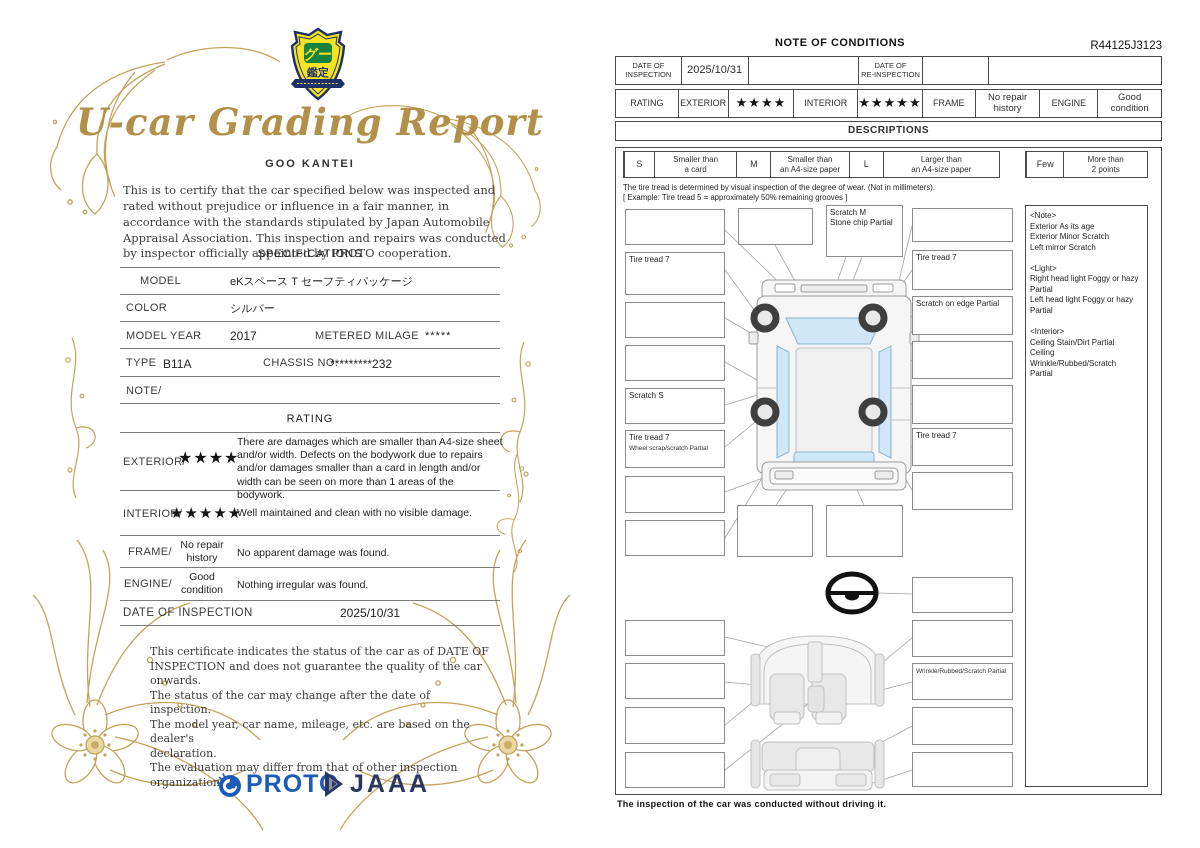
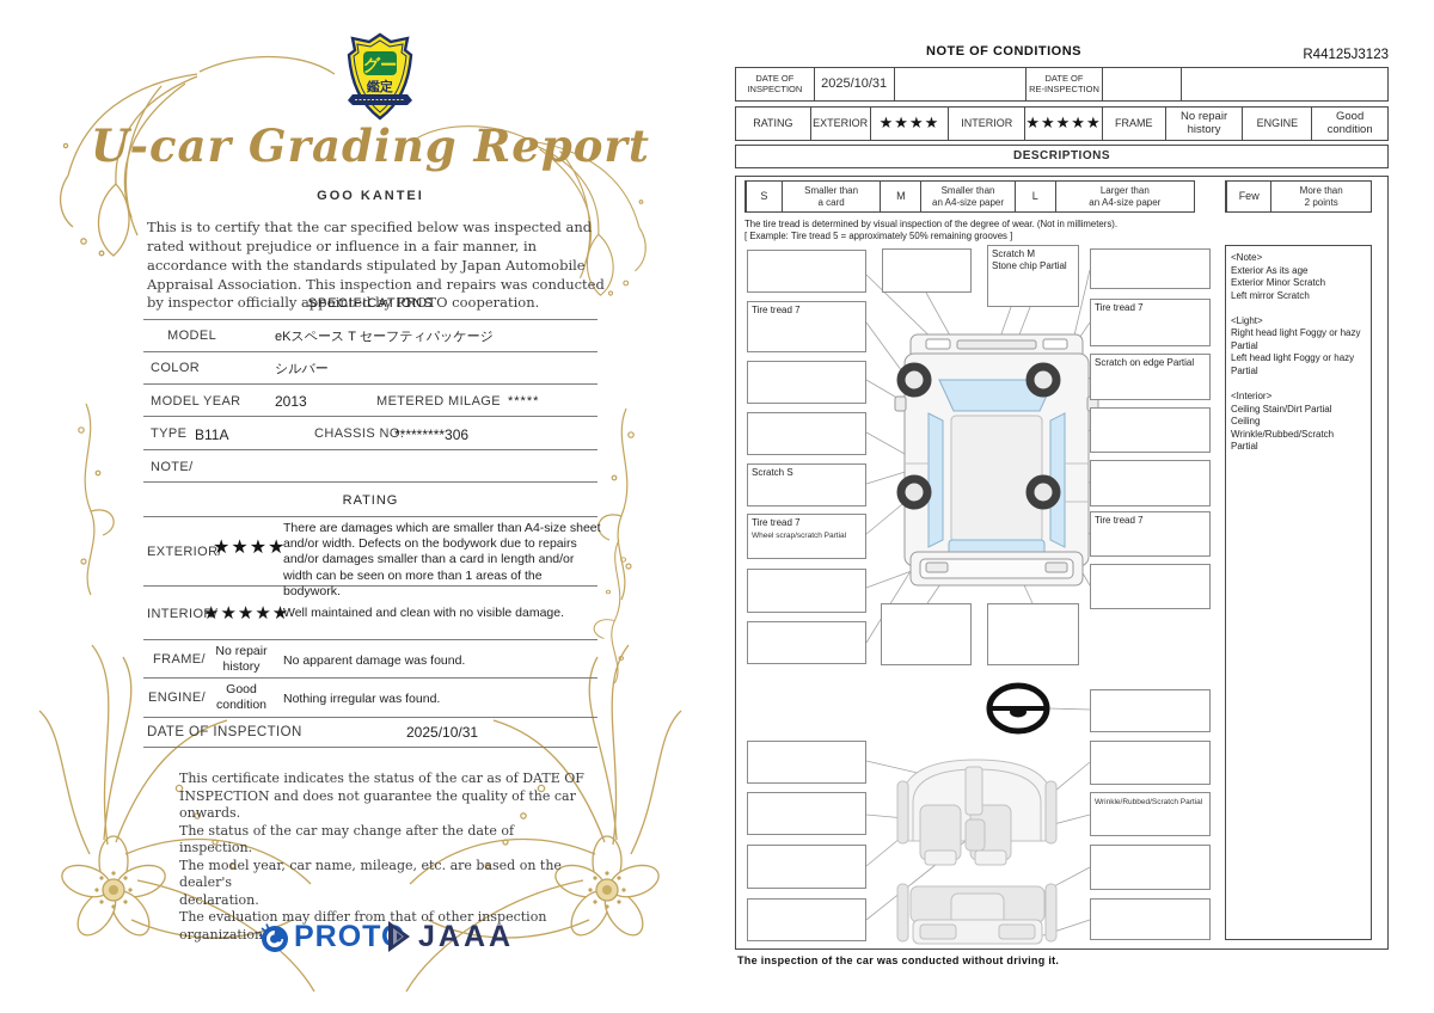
  グー
  鑑定
  U-car Grading Report
  GOO KANTEI
  This is to certify that the car specified below was inspected and rated without prejudice or influence in a fair manner, in accordance with the standards stipulated by Japan Automobile Appraisal Association. This inspection and repairs was conducted by inspector officially appointed by PROTO cooperation.
  SPECIFICATIONS
  MODEL
  eKスペース T セーフティパッケージ
  COLOR
  シルバー
  MODEL YEAR
- 2017
+ 2013
  METERED MILAGE
  *****
  TYPE
  B11A
  CHASSIS NO.
- *********232
+ *********306
  NOTE/
  RATING
  EXTERIOR/
  ★★★★
  There are damages which are smaller than A4-size sheet and/or width. Defects on the bodywork due to repairs and/or damages smaller than a card in length and/or width can be seen on more than 1 areas of the bodywork.
  INTERIOR/
  ★★★★★
  Well maintained and clean with no visible damage.
  FRAME/
  No repair
  history
  No apparent damage was found.
  ENGINE/
  Good
  condition
  Nothing irregular was found.
  DATE OF INSPECTION
  2025/10/31
  This certificate indicates the status of the car as of DATE OF
  INSPECTION and does not guarantee the quality of the car onwards.
  The status of the car may change after the date of inspection.
  The model year, car name, mileage, etc. are based on the dealer's
  declaration.
  The evaluation may differ from that of other inspection organization
  PROT
  JAAA
  NOTE OF CONDITIONS
  R44125J3123
  DATE OF
  INSPECTION
  2025/10/31
  DATE OF
  RE-INSPECTION
  RATING
  EXTERIOR
  ★★★★
  INTERIOR
  ★★★★★
  FRAME
  No repair
  history
  ENGINE
  Good
  condition
  DESCRIPTIONS
  S
  Smaller than
  a card
  M
  Smaller than
  an A4-size paper
  L
  Larger than
  an A4-size paper
  Few
  More than
  2 points
  The tire tread is determined by visual inspection of the degree of wear. (Not in millimeters).
  [ Example: Tire tread 5 = approximately 50% remaining grooves ]
  Tire tread 7
  Scratch S
  Tire tread 7
  Scratch M
  Stone chip Partial
  Tire tread 7
  Scratch on edge Partial
  Tire tread 7
  <Note>
  Exterior As its age
  Exterior Minor Scratch
  Left mirror Scratch
  <Light>
  Right head light Foggy or hazy
  Partial
  Left head light Foggy or hazy
  Partial
  <Interior>
  Ceiling Stain/Dirt Partial
  Ceiling
  Wrinkle/Rubbed/Scratch
  Partial
  The inspection of the car was conducted without driving it.
